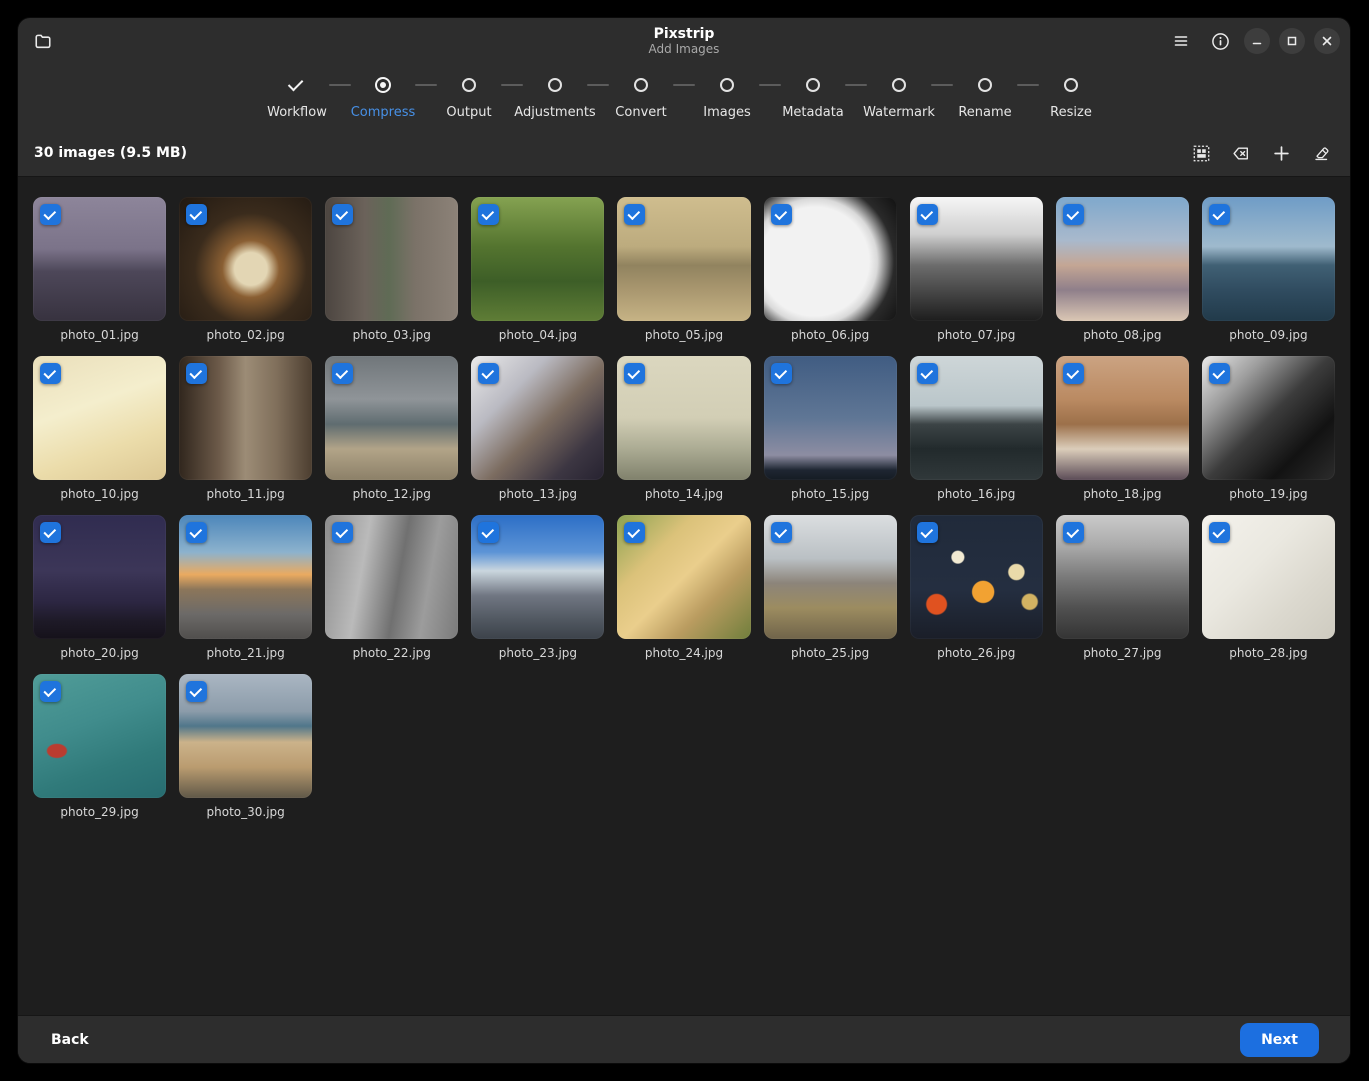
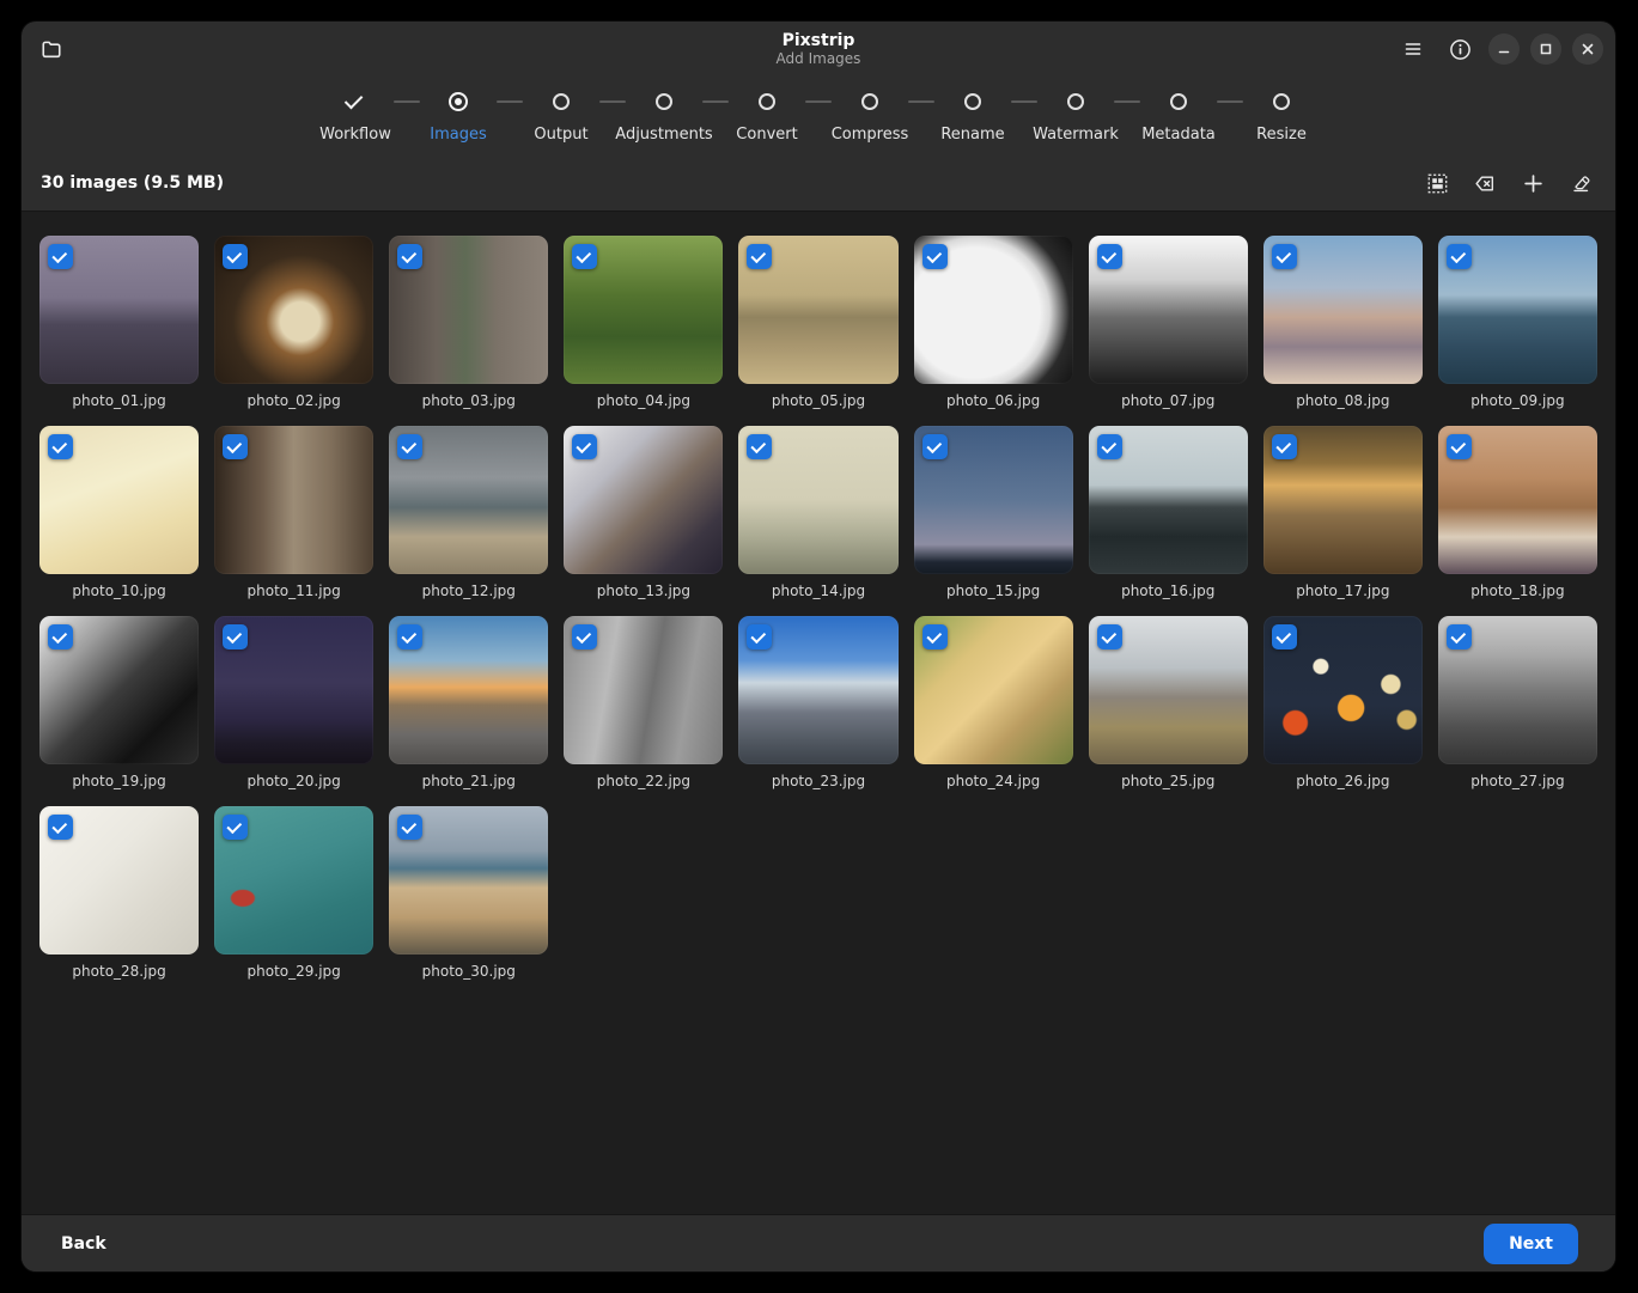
  Pixstrip
  Add Images
  Workflow
- Compress
+ Images
  Output
  Adjustments
  Convert
- Images
+ Compress
- Metadata
+ Rename
  Watermark
- Rename
+ Metadata
  Resize
  30 images (9.5 MB)
  photo_01.jpg
  photo_02.jpg
  photo_03.jpg
  photo_04.jpg
  photo_05.jpg
  photo_06.jpg
  photo_07.jpg
  photo_08.jpg
  photo_09.jpg
  photo_10.jpg
  photo_11.jpg
  photo_12.jpg
  photo_13.jpg
  photo_14.jpg
  photo_15.jpg
  photo_16.jpg
+ photo_17.jpg
  photo_18.jpg
  photo_19.jpg
  photo_20.jpg
  photo_21.jpg
  photo_22.jpg
  photo_23.jpg
  photo_24.jpg
  photo_25.jpg
  photo_26.jpg
  photo_27.jpg
  photo_28.jpg
  photo_29.jpg
  photo_30.jpg
  Back
  Next
